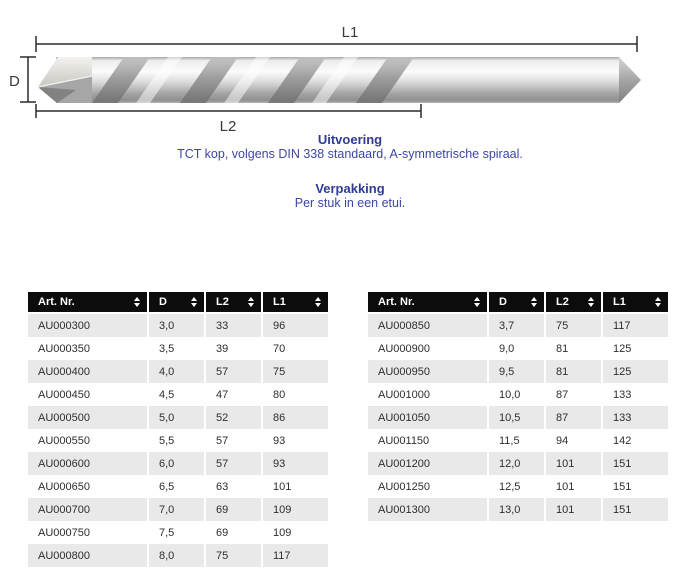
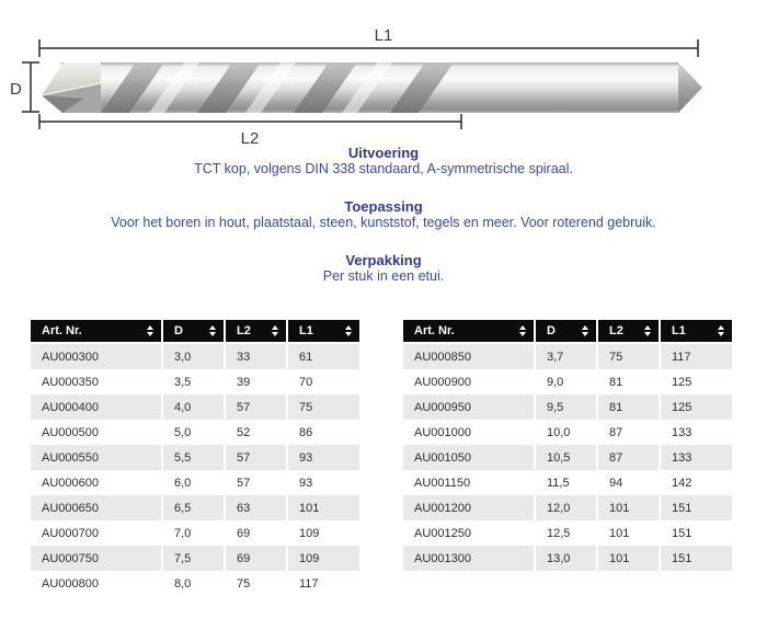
  L1
  D
  L2
  Uitvoering
  TCT kop, volgens DIN 338 standaard, A-symmetrische spiraal.
+ Toepassing
+ Voor het boren in hout, plaatstaal, steen, kunststof, tegels en meer. Voor roterend gebruik.
  Verpakking
  Per stuk in een etui.
  Art. Nr.	D	L2	L1
- AU000300	3,0	33	96
+ AU000300	3,0	33	61
  AU000350	3,5	39	70
  AU000400	4,0	57	75
- AU000450	4,5	47	80
  AU000500	5,0	52	86
  AU000550	5,5	57	93
  AU000600	6,0	57	93
  AU000650	6,5	63	101
  AU000700	7,0	69	109
  AU000750	7,5	69	109
  AU000800	8,0	75	117
  Art. Nr.	D	L2	L1
  AU000850	3,7	75	117
  AU000900	9,0	81	125
  AU000950	9,5	81	125
  AU001000	10,0	87	133
  AU001050	10,5	87	133
  AU001150	11,5	94	142
  AU001200	12,0	101	151
  AU001250	12,5	101	151
  AU001300	13,0	101	151
